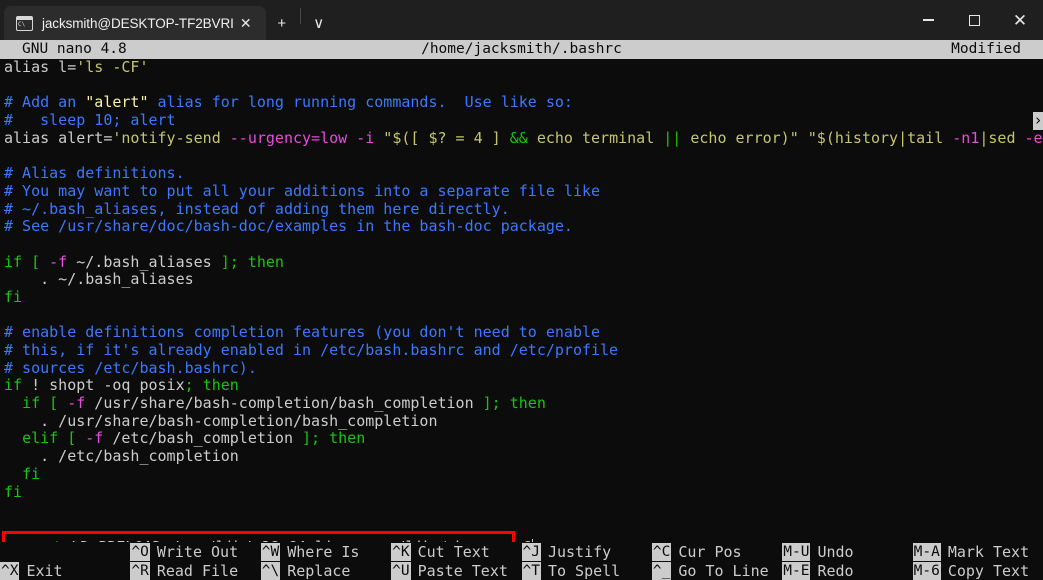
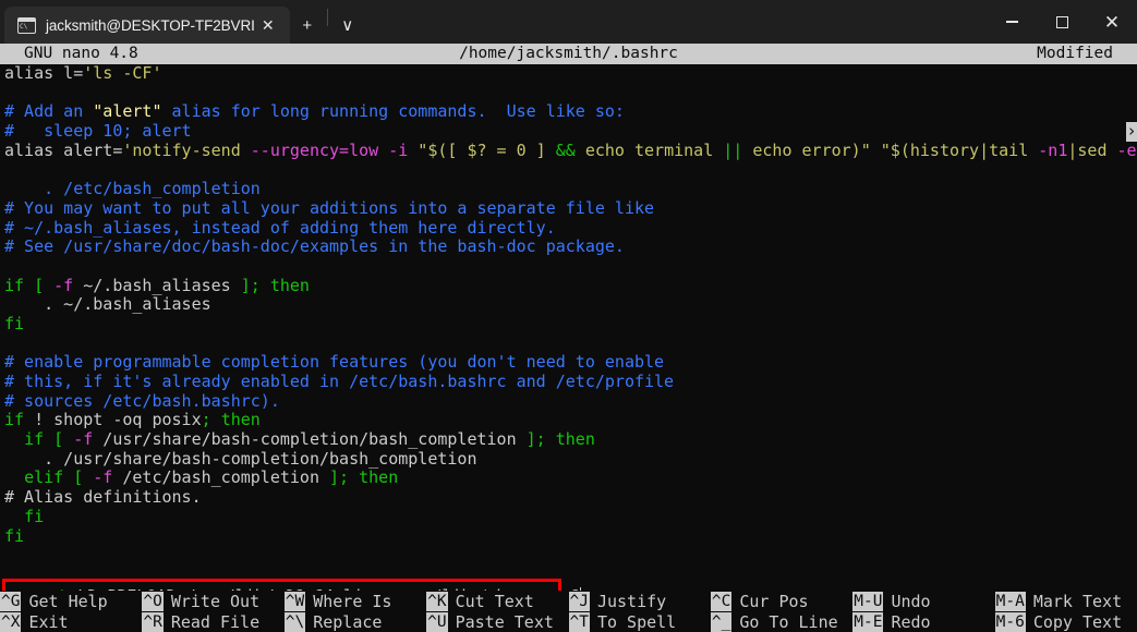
  jacksmith@DESKTOP-TF2BVRI
  ✕
  +
  ∨
  ✕
  GNU nano 4.8
  /home/jacksmith/.bashrc
  Modified
  alias l='ls -CF'
  # Add an "alert" alias for long running commands. Use like so:
  # sleep 10; alert
- alias alert='notify-send --urgency=low -i "$([ $? = 4 ] && echo terminal || echo error)" "$(history|tail -n1|sed -e
+ alias alert='notify-send --urgency=low -i "$([ $? = 0 ] && echo terminal || echo error)" "$(history|tail -n1|sed -e
- # Alias definitions.
+ . /etc/bash_completion
  # You may want to put all your additions into a separate file like
  # ~/.bash_aliases, instead of adding them here directly.
  # See /usr/share/doc/bash-doc/examples in the bash-doc package.
  if [ -f ~/.bash_aliases ]; then
  . ~/.bash_aliases
  fi
- # enable definitions completion features (you don't need to enable
+ # enable programmable completion features (you don't need to enable
  # this, if it's already enabled in /etc/bash.bashrc and /etc/profile
  # sources /etc/bash.bashrc).
  if ! shopt -oq posix; then
  if [ -f /usr/share/bash-completion/bash_completion ]; then
  . /usr/share/bash-completion/bash_completion
  elif [ -f /etc/bash_completion ]; then
- . /etc/bash_completion
+ # Alias definitions.
  fi
  fi
  ›
+ ^G
+ Get Help
  ^X
  Exit
  ^O
  Write Out
  ^R
  Read File
  ^W
  Where Is
  ^\
  Replace
  ^K
  Cut Text
  ^U
  Paste Text
  ^J
  Justify
  ^T
  To Spell
  ^C
  Cur Pos
  ^_
  Go To Line
  M-U
  Undo
  M-E
  Redo
  M-A
  Mark Text
  M-6
  Copy Text
